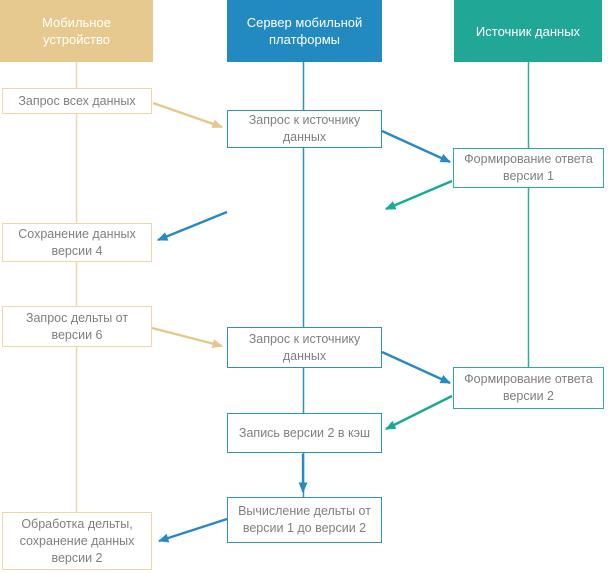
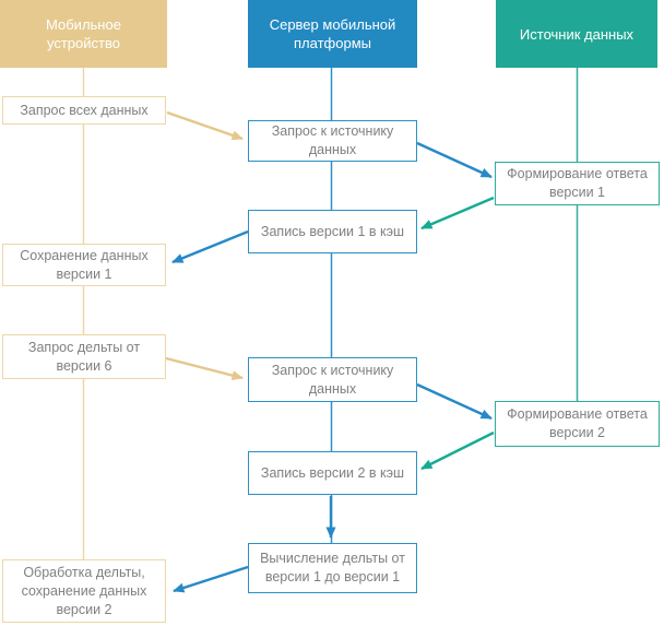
  Мобильное устройство
  Сервер мобильной платформы
  Источник данных
  Запрос всех данных
  Запрос к источнику данных
  Формирование ответа версии 1
+ Запись версии 1 в кэш
- Сохранение данных версии 4
+ Сохранение данных версии 1
  Запрос дельты от версии 6
  Запрос к источнику данных
  Формирование ответа версии 2
  Запись версии 2 в кэш
- Вычисление дельты от версии 1 до версии 2
+ Вычисление дельты от версии 1 до версии 1
  Обработка дельты, сохранение данных версии 2
